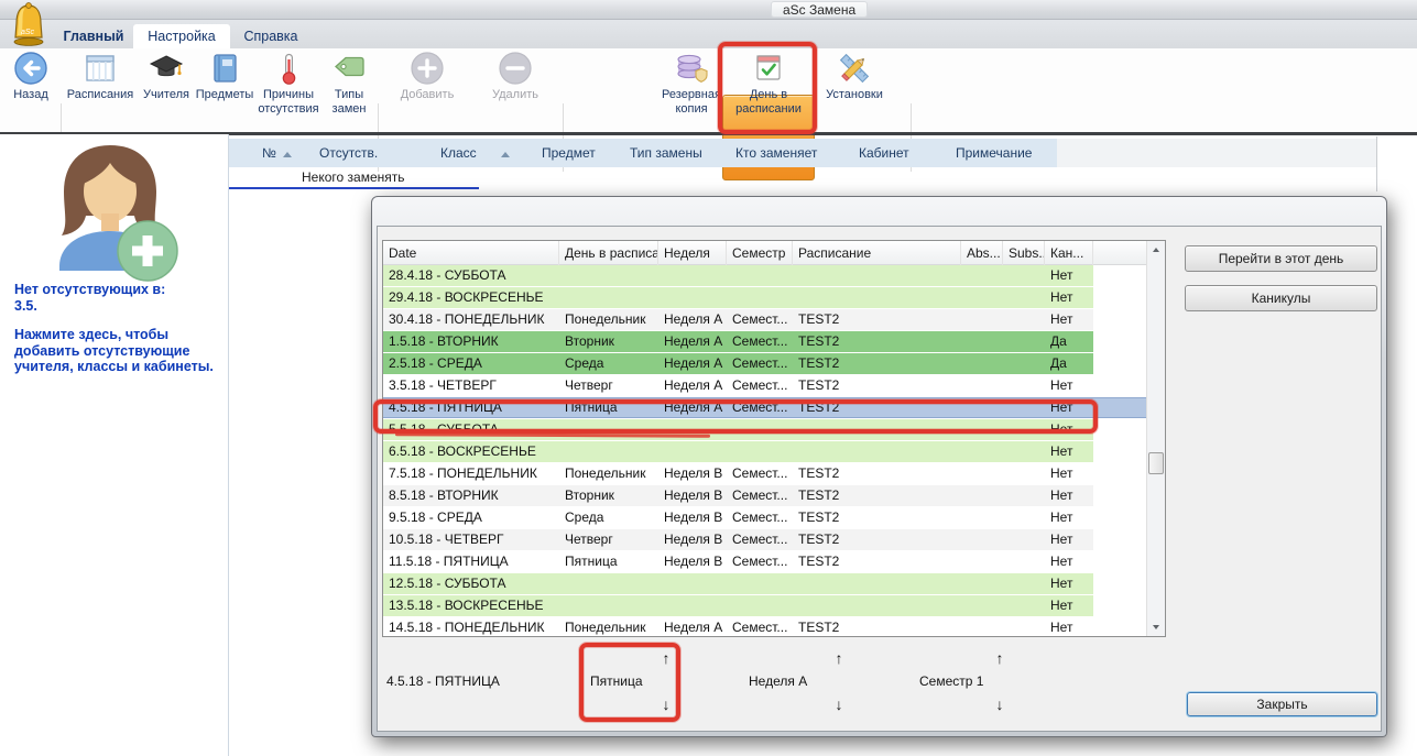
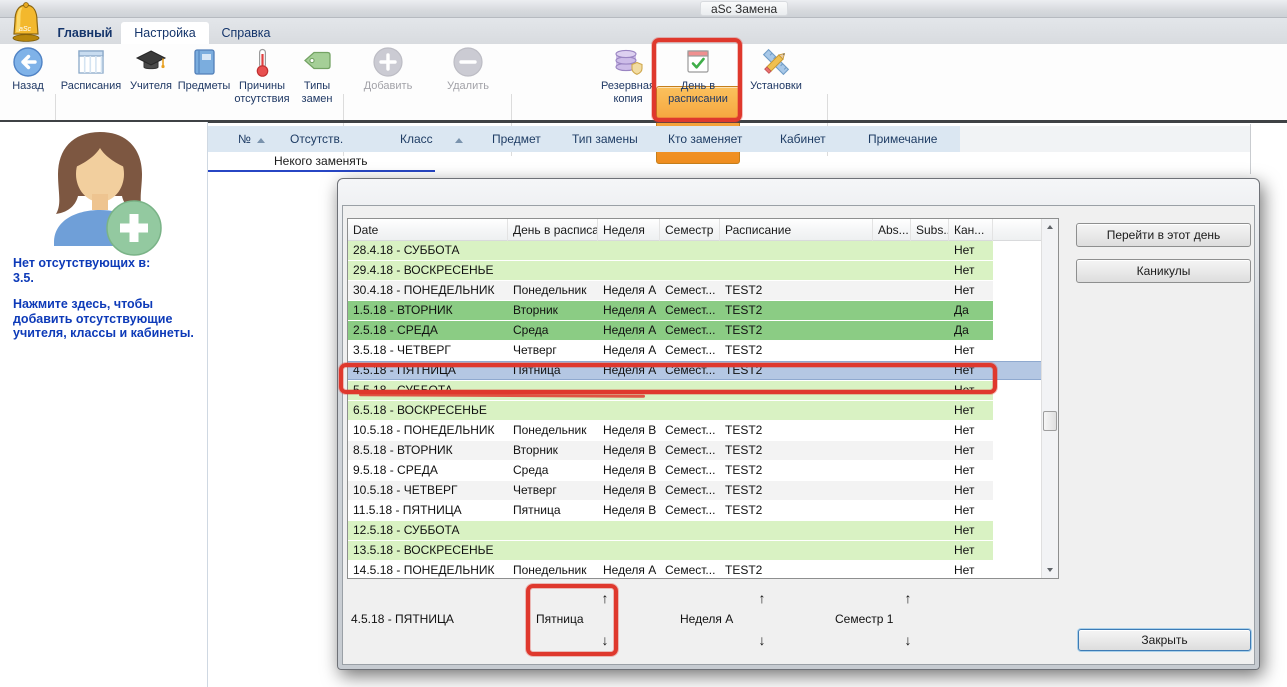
  aSc Замена
  Главный
  Настройка
  Справка
  Назад
  Расписания
  Учителя
  Предметы
  Причины отсутствия
  Типы замен
  Добавить
  Удалить
  Резервная копия
  День в расписании
  Установки
  Нет отсутствующих в:
  3.5.
  Нажмите здесь, чтобы добавить отсутствующие учителя, классы и кабинеты.
  №
  Отсутств.
  Класс
  Предмет
  Тип замены
  Кто заменяет
  Кабинет
  Примечание
  Некого заменять
  Date
  День в расписа
  Неделя
  Семестр
  Расписание
  Abs...
  Subs..
  Кан...
  28.4.18 - СУББОТА
  Нет
  29.4.18 - ВОСКРЕСЕНЬЕ
  Нет
  30.4.18 - ПОНЕДЕЛЬНИК
  Понедельник
  Неделя А
  Семест...
  TEST2
  Нет
  1.5.18 - ВТОРНИК
  Вторник
  Неделя А
  Семест...
  TEST2
  Да
  2.5.18 - СРЕДА
  Среда
  Неделя А
  Семест...
  TEST2
  Да
  3.5.18 - ЧЕТВЕРГ
  Четверг
  Неделя А
  Семест...
  TEST2
  Нет
  4.5.18 - ПЯТНИЦА
  Пятница
  Неделя А
  Семест...
  TEST2
  Нет
  5.5.18 - СУББОТА
  Нет
  6.5.18 - ВОСКРЕСЕНЬЕ
  Нет
- 7.5.18 - ПОНЕДЕЛЬНИК
+ 10.5.18 - ПОНЕДЕЛЬНИК
  Понедельник
  Неделя В
  Семест...
  TEST2
  Нет
  8.5.18 - ВТОРНИК
  Вторник
  Неделя В
  Семест...
  TEST2
  Нет
  9.5.18 - СРЕДА
  Среда
  Неделя В
  Семест...
  TEST2
  Нет
  10.5.18 - ЧЕТВЕРГ
  Четверг
  Неделя В
  Семест...
  TEST2
  Нет
  11.5.18 - ПЯТНИЦА
  Пятница
  Неделя В
  Семест...
  TEST2
  Нет
  12.5.18 - СУББОТА
  Нет
  13.5.18 - ВОСКРЕСЕНЬЕ
  Нет
  14.5.18 - ПОНЕДЕЛЬНИК
  Понедельник
  Неделя А
  Семест...
  TEST2
  Нет
  Перейти в этот день
  Каникулы
  4.5.18 - ПЯТНИЦА
  Пятница
  ↑
  ↓
  Неделя А
  ↑
  ↓
  Семестр 1
  ↑
  ↓
  Закрыть
